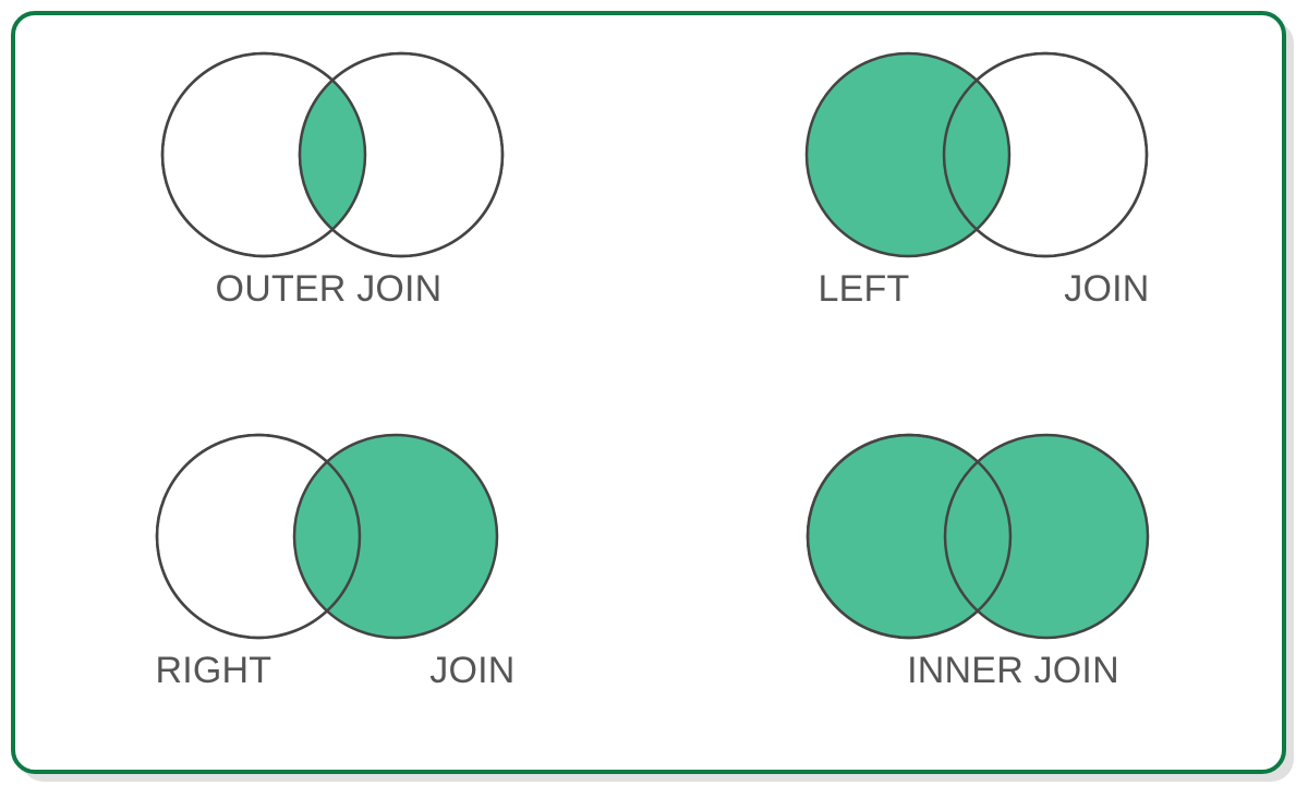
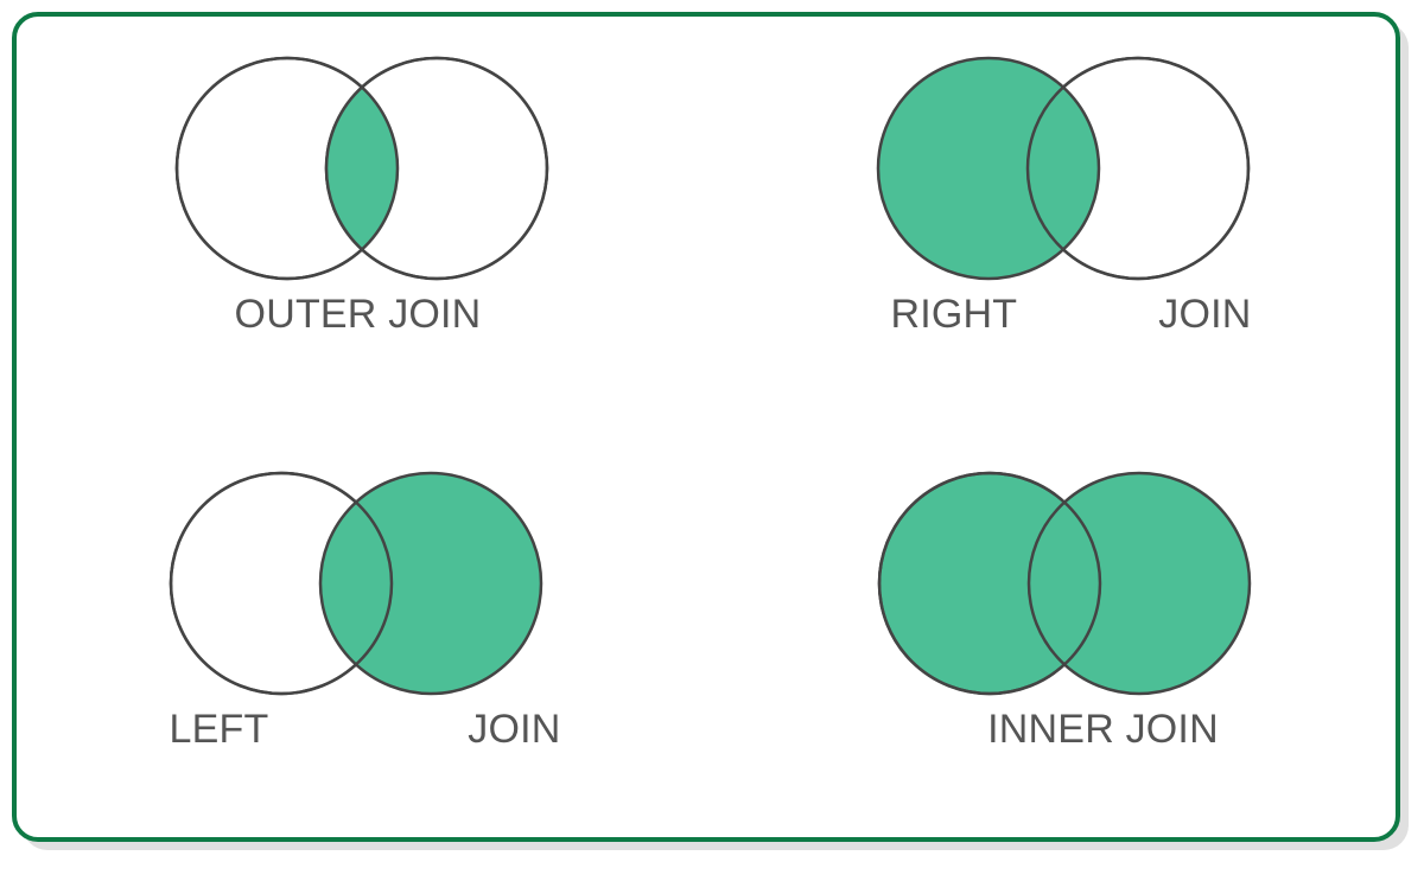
  OUTER JOIN
- LEFT
+ RIGHT
  JOIN
- RIGHT
+ LEFT
  JOIN
  INNER JOIN
